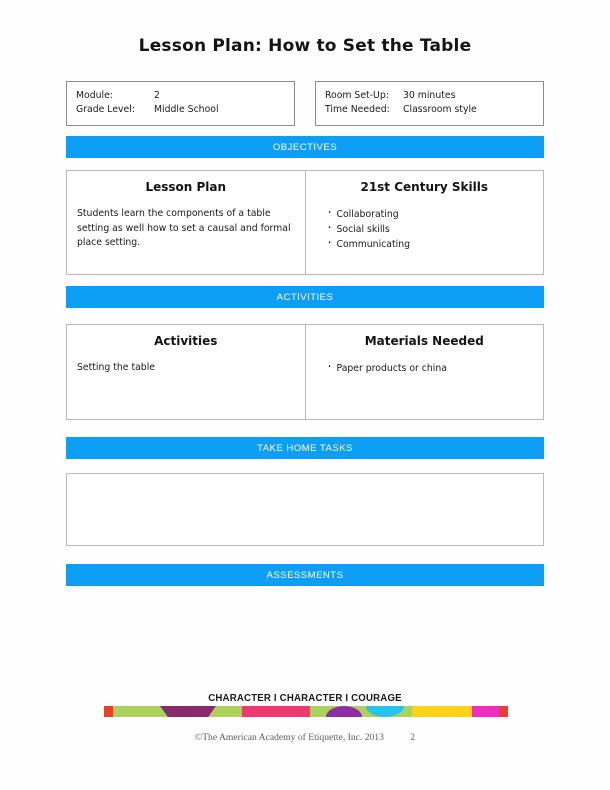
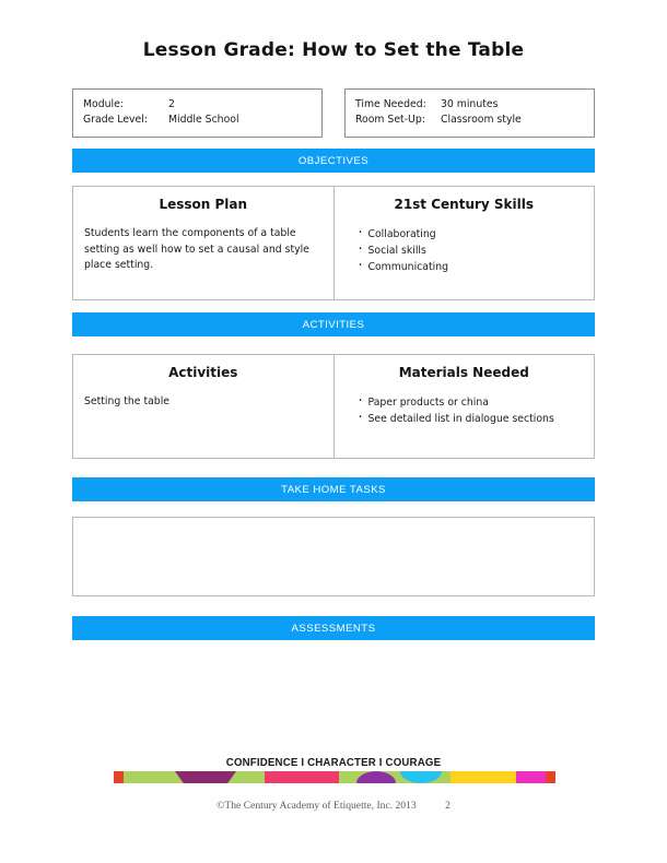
- Lesson Plan: How to Set the Table
+ Lesson Grade: How to Set the Table
  Module:
  2
  Grade Level:
  Middle School
- Room Set-Up:
+ Time Needed:
  30 minutes
- Time Needed:
+ Room Set-Up:
  Classroom style
  OBJECTIVES
  Lesson Plan
- Students learn the components of a table setting as well how to set a causal and formal place setting.
+ Students learn the components of a table setting as well how to set a causal and style place setting.
  21st Century Skills
  Collaborating
  Social skills
  Communicating
  ACTIVITIES
  Activities
  Setting the table
  Materials Needed
  Paper products or china
+ See detailed list in dialogue sections
  TAKE HOME TASKS
  ASSESSMENTS
- CHARACTER I CHARACTER I COURAGE
+ CONFIDENCE I CHARACTER I COURAGE
- ©The American Academy of Etiquette, Inc. 2013 2
+ ©The Century Academy of Etiquette, Inc. 2013 2
